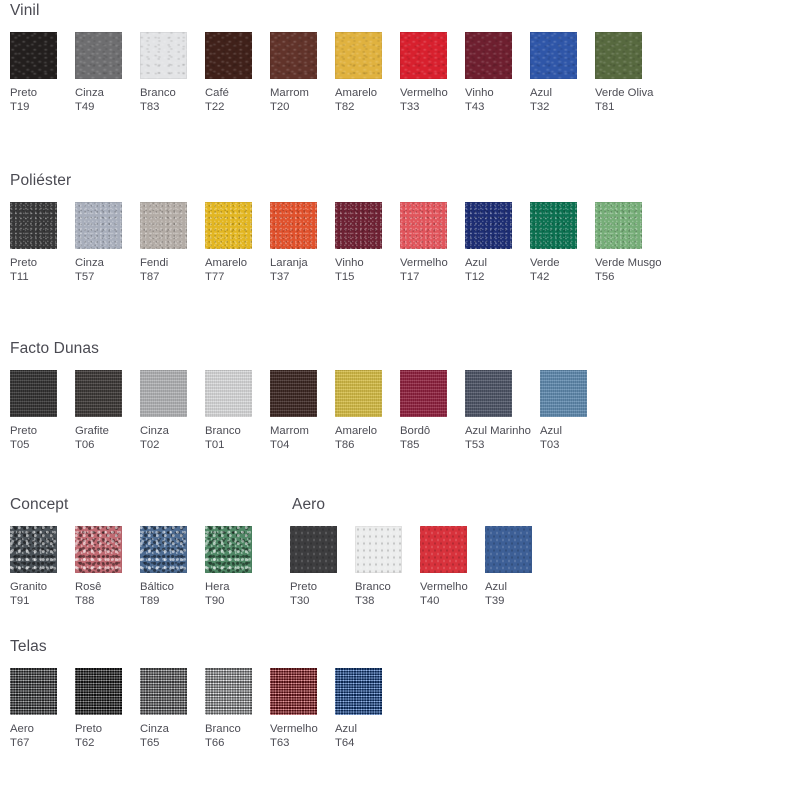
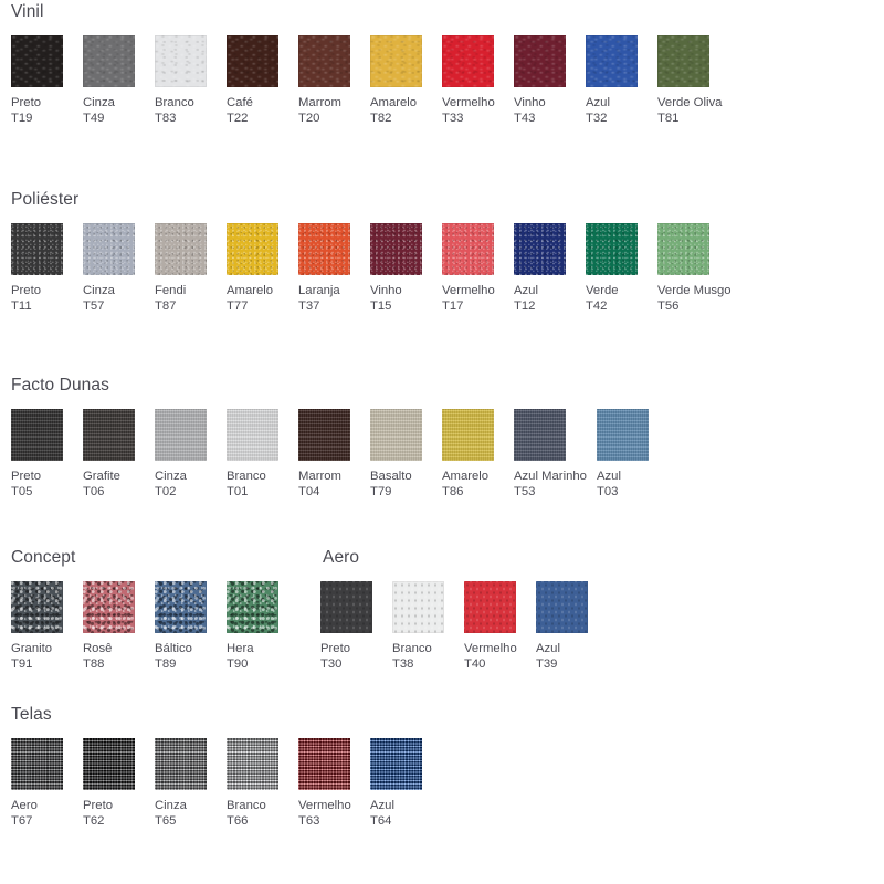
  Vinil
  Preto
  T19
  Cinza
  T49
  Branco
  T83
  Café
  T22
  Marrom
  T20
  Amarelo
  T82
  Vermelho
  T33
  Vinho
  T43
  Azul
  T32
  Verde Oliva
  T81
  Poliéster
  Preto
  T11
  Cinza
  T57
  Fendi
  T87
  Amarelo
  T77
  Laranja
  T37
  Vinho
  T15
  Vermelho
  T17
  Azul
  T12
  Verde
  T42
  Verde Musgo
  T56
  Facto Dunas
  Preto
  T05
  Grafite
  T06
  Cinza
  T02
  Branco
  T01
  Marrom
  T04
+ Basalto
+ T79
  Amarelo
  T86
- Bordô
- T85
  Azul Marinho
  T53
  Azul
  T03
  Concept
  Granito
  T91
  Rosê
  T88
  Báltico
  T89
  Hera
  T90
  Aero
  Preto
  T30
  Branco
  T38
  Vermelho
  T40
  Azul
  T39
  Telas
  Aero
  T67
  Preto
  T62
  Cinza
  T65
  Branco
  T66
  Vermelho
  T63
  Azul
  T64
